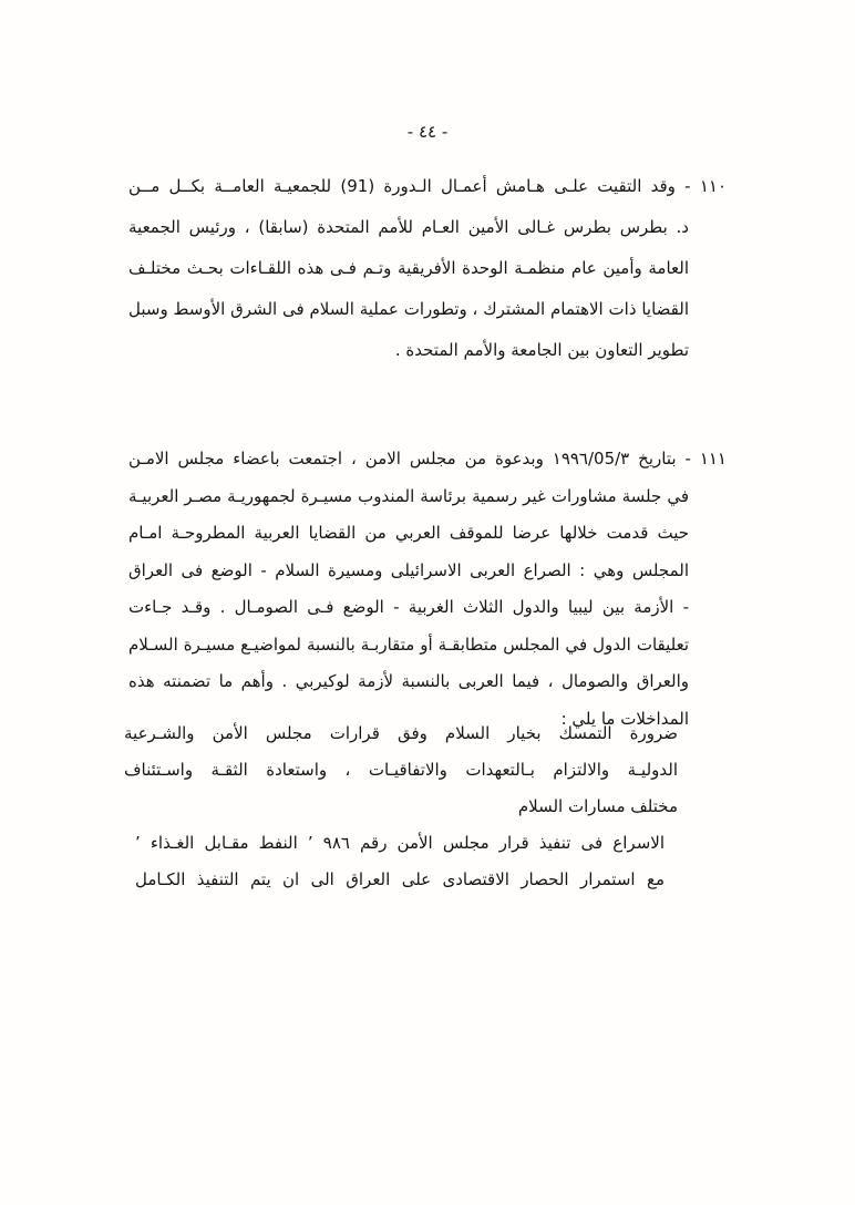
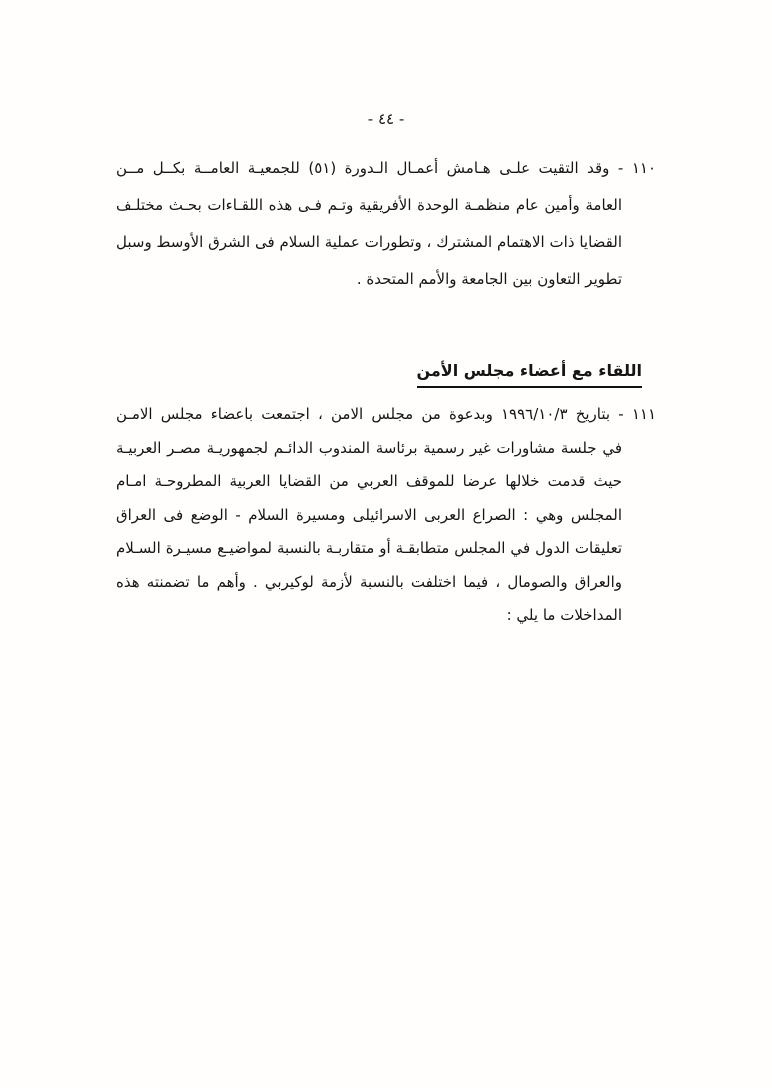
  - ٤٤ -
- ١١٠ - وقد التقيت علـى هـامش أعمـال الـدورة (91) للجمعيـة العامــة بكــل مــن
+ ١١٠ - وقد التقيت علـى هـامش أعمـال الـدورة (٥١) للجمعيـة العامــة بكــل مــن
- د. بطرس بطرس غـالى الأمين العـام للأمم المتحدة (سابقا) ، ورئيس الجمعية
  العامة وأمين عام منظمـة الوحدة الأفريقية وتـم فـى هذه اللقـاءات بحـث مختلـف
  القضايا ذات الاهتمام المشترك ، وتطورات عملية السلام فى الشرق الأوسط وسبل
  تطوير التعاون بين الجامعة والأمم المتحدة .
+ اللقاء مع أعضاء مجلس الأمن
- ١١١ - بتاريخ ١٩٩٦/05/٣ وبدعوة من مجلس الامن ، اجتمعت باعضاء مجلس الامـن
+ ١١١ - بتاريخ ١٩٩٦/١٠/٣ وبدعوة من مجلس الامن ، اجتمعت باعضاء مجلس الامـن
- في جلسة مشاورات غير رسمية برئاسة المندوب مسيـرة لجمهوريـة مصـر العربيـة
+ في جلسة مشاورات غير رسمية برئاسة المندوب الدائـم لجمهوريـة مصـر العربيـة
  حيث قدمت خلالها عرضا للموقف العربي من القضايا العربية المطروحـة امـام
  المجلس وهي : الصراع العربى الاسرائيلى ومسيرة السلام - الوضع فى العراق
- - الأزمة بين ليبيا والدول الثلاث الغربية - الوضع فـى الصومـال . وقـد جـاءت
  تعليقات الدول في المجلس متطابقـة أو متقاربـة بالنسبة لمواضيـع مسيـرة السـلام
- والعراق والصومال ، فيما العربى بالنسبة لأزمة لوكيربي . وأهم ما تضمنته هذه
+ والعراق والصومال ، فيما اختلفت بالنسبة لأزمة لوكيربي . وأهم ما تضمنته هذه
  المداخلات ما يلي :
- ضرورة التمسك بخيار السلام وفق قرارات مجلس الأمن والشـرعية
- الدوليـة والالتزام بـالتعهدات والاتفاقيـات ، واستعادة الثقـة واسـتئناف
- مختلف مسارات السلام
- الاسراع فى تنفيذ قرار مجلس الأمن رقم ٩٨٦ ’ النفط مقـابل الغـذاء ’
- مع استمرار الحصار الاقتصادى على العراق الى ان يتم التنفيذ الكـامل
